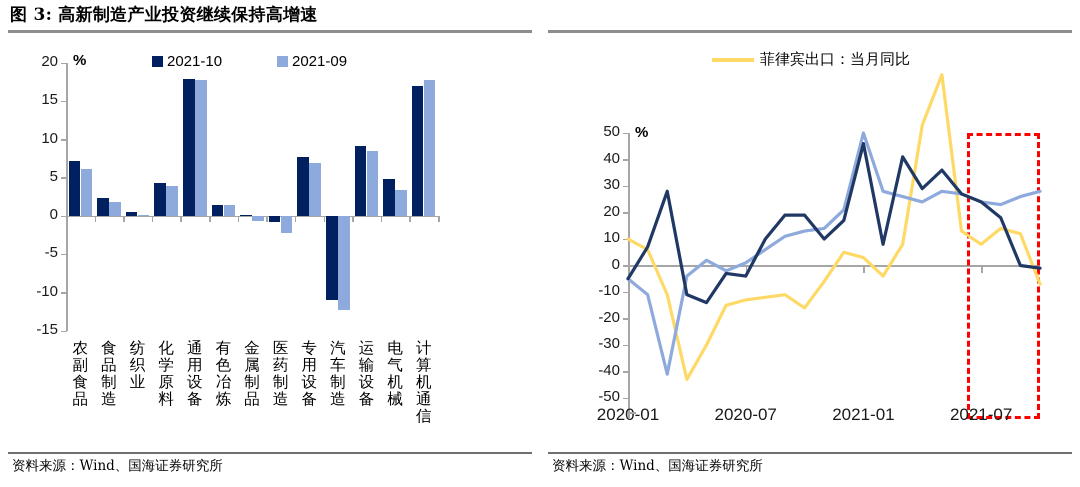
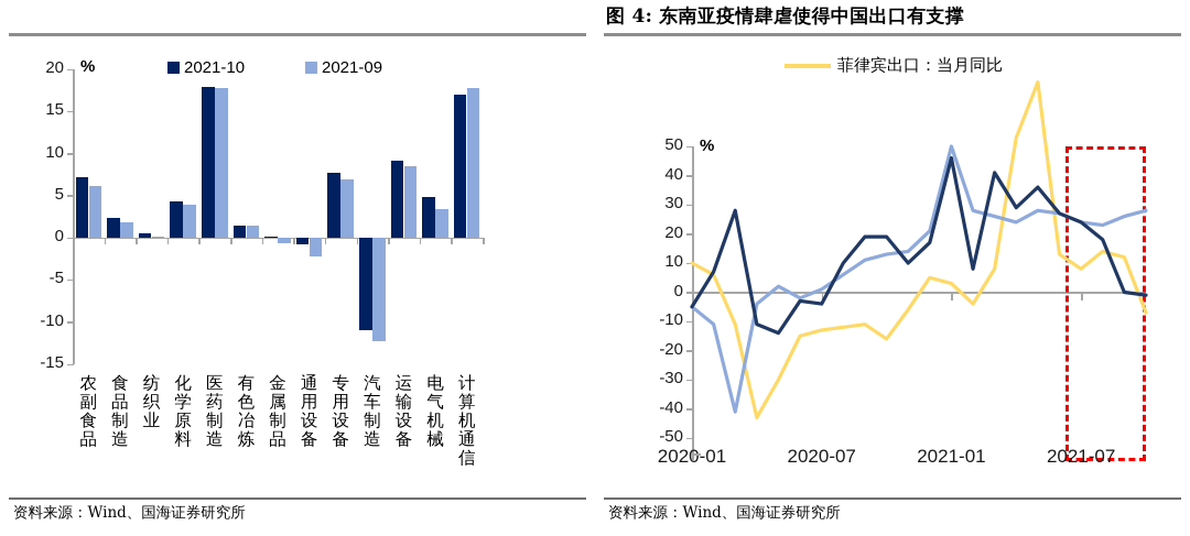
- 图 3: 高新制造产业投资继续保持高增速
  2021-10
  2021-09
  %
  20
  15
  10
  5
  0
  -5
  -10
  -15
  农副食品
  食品制造
  纺织业
  化学原料
- 通用设备
+ 医药制造
  有色冶炼
  金属制品
- 医药制造
+ 通用设备
  专用设备
  汽车制造
  运输设备
  电气机械
  计算机通信
  资料来源：Wind、国海证券研究所
+ 图 4: 东南亚疫情肆虐使得中国出口有支撑
  菲律宾出口：当月同比
  %
  50
  40
  30
  20
  10
  0
  -10
  -20
  -30
  -40
  -50
  2020-01
  2020-07
  2021-01
  2021-07
  资料来源：Wind、国海证券研究所
